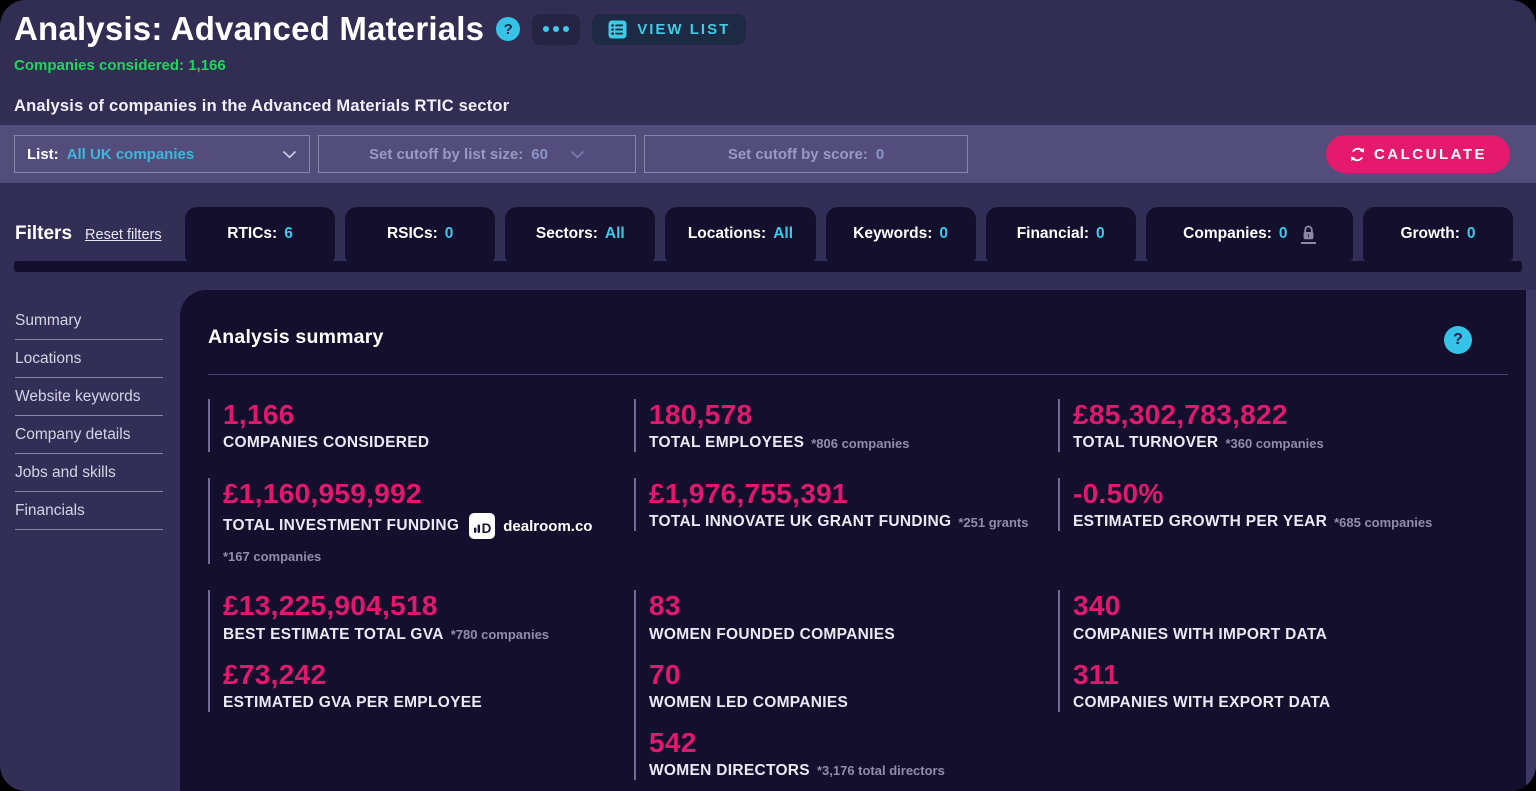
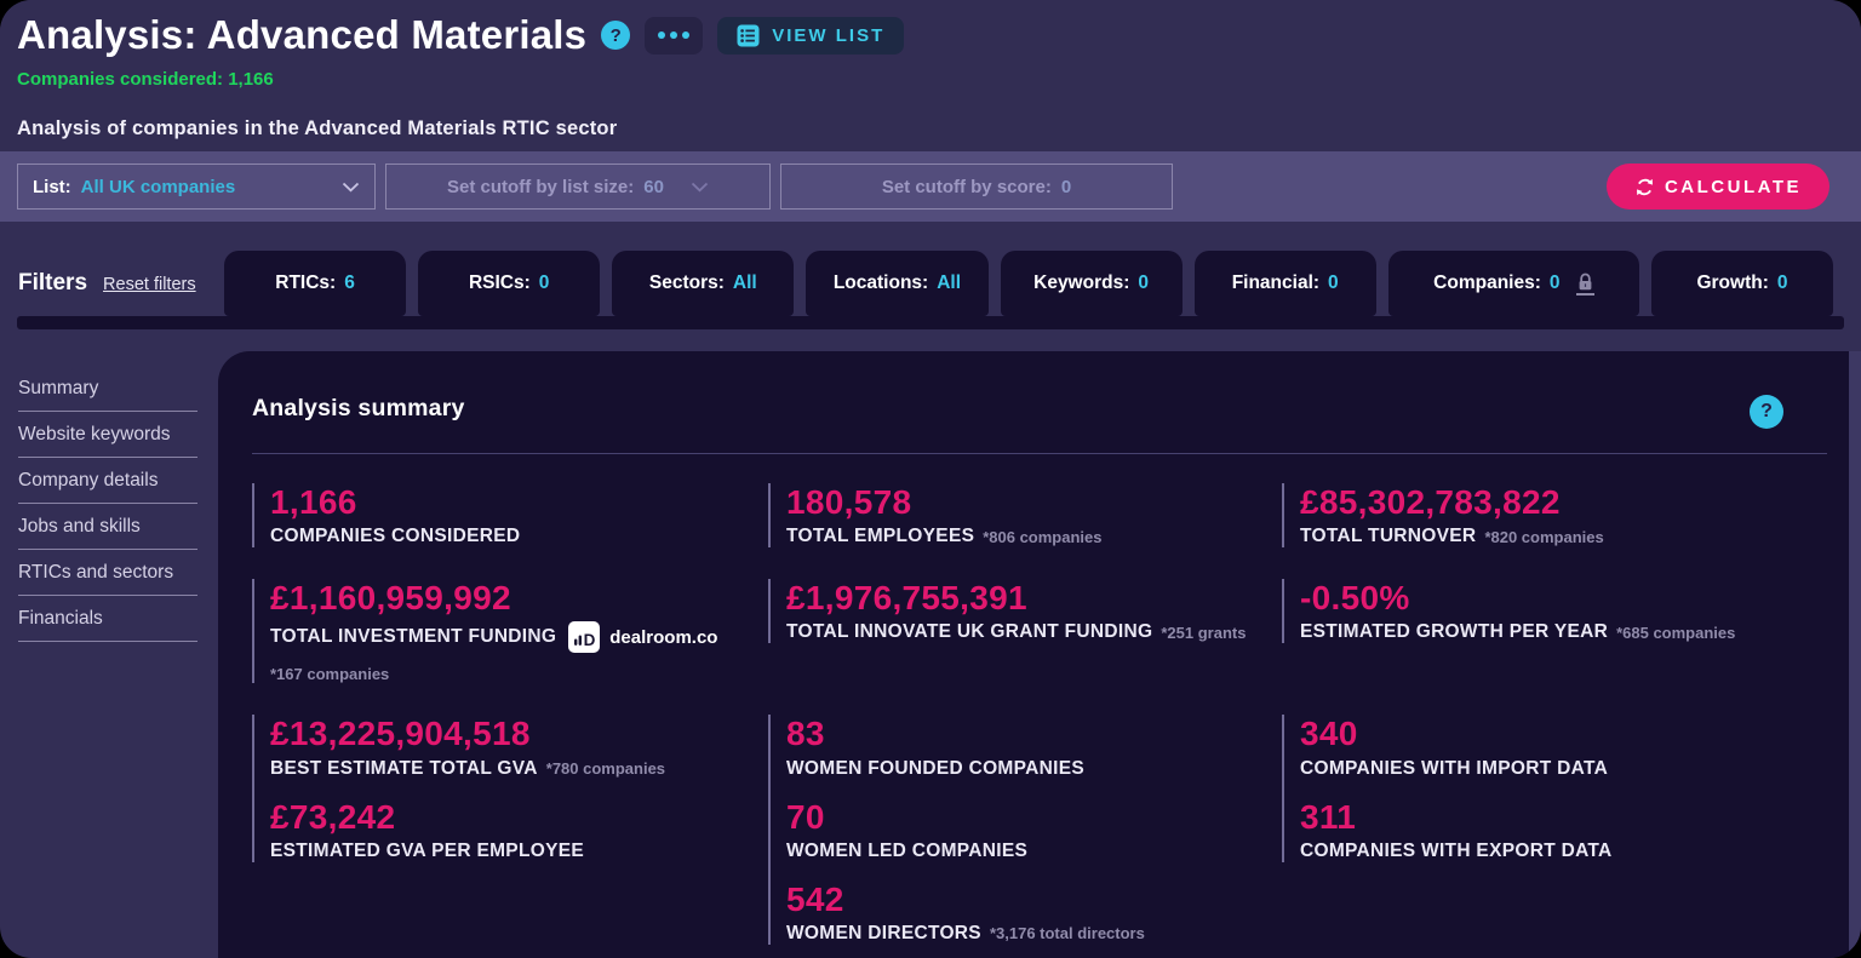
  Analysis: Advanced Materials
  ?
  VIEW LIST
  Companies considered: 1,166
  Analysis of companies in the Advanced Materials RTIC sector
  List:
  All UK companies
  Set cutoff by list size:
  60
  Set cutoff by score:
  0
  CALCULATE
  Filters
  Reset filters
  RTICs:
  6
  RSICs:
  0
  Sectors:
  All
  Locations:
  All
  Keywords:
  0
  Financial:
  0
  Companies:
  0
  Growth:
  0
  Summary
- Locations
  Website keywords
  Company details
  Jobs and skills
+ RTICs and sectors
  Financials
  Analysis summary
  ?
  1,166
  COMPANIES CONSIDERED
  180,578
  TOTAL EMPLOYEES
  *806 companies
  £85,302,783,822
  TOTAL TURNOVER
- *360 companies
+ *820 companies
  £1,160,959,992
  TOTAL INVESTMENT FUNDING
  D
  dealroom.co
  *167 companies
  £1,976,755,391
  TOTAL INNOVATE UK GRANT FUNDING
  *251 grants
  -0.50%
  ESTIMATED GROWTH PER YEAR
  *685 companies
  £13,225,904,518
  BEST ESTIMATE TOTAL GVA
  *780 companies
  £73,242
  ESTIMATED GVA PER EMPLOYEE
  83
  WOMEN FOUNDED COMPANIES
  70
  WOMEN LED COMPANIES
  542
  WOMEN DIRECTORS
  *3,176 total directors
  340
  COMPANIES WITH IMPORT DATA
  311
  COMPANIES WITH EXPORT DATA
